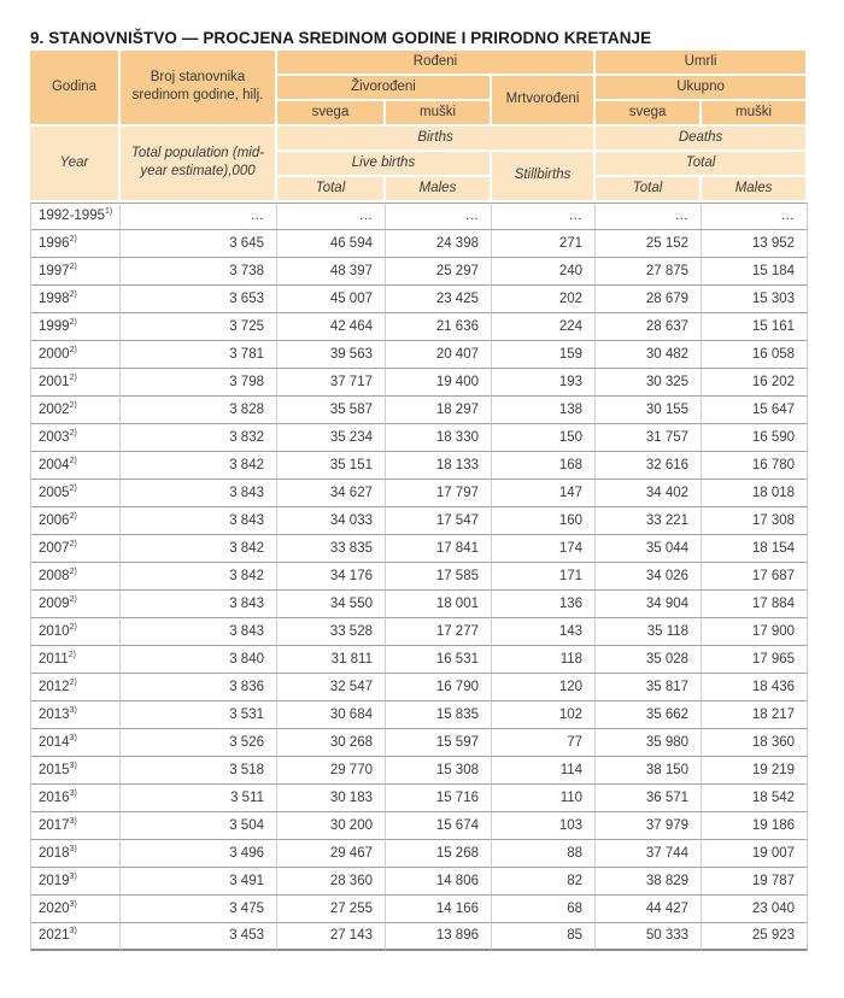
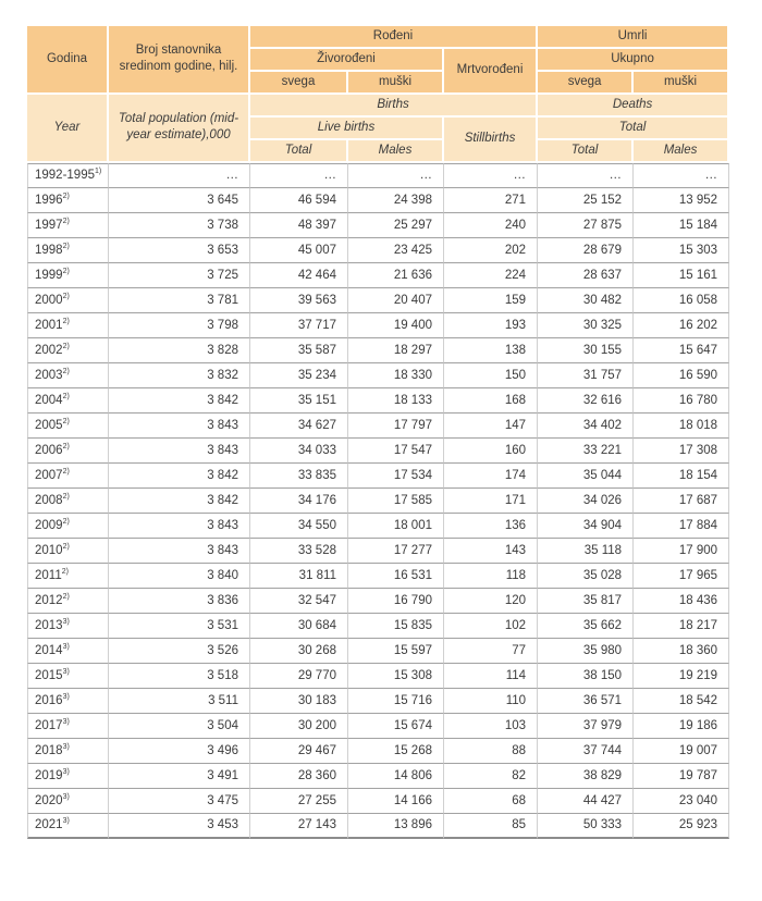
- 9. STANOVNIŠTVO — PROCJENA SREDINOM GODINE I PRIRODNO KRETANJE
  Godina	Broj stanovnika sredinom godine, hilj.	Rođeni	Umrli
  Živorođeni	Mrtvorođeni	Ukupno
  svega	muški	svega	muški
  Year	Total population (mid-year estimate),000	Births	Deaths
  Live births	Stillbirths	Total
  Total	Males	Total	Males
  1992-1995	…	…	…	…	…	…
  1996	3 645	46 594	24 398	271	25 152	13 952
  1997	3 738	48 397	25 297	240	27 875	15 184
  1998	3 653	45 007	23 425	202	28 679	15 303
  1999	3 725	42 464	21 636	224	28 637	15 161
  2000	3 781	39 563	20 407	159	30 482	16 058
  2001	3 798	37 717	19 400	193	30 325	16 202
  2002	3 828	35 587	18 297	138	30 155	15 647
  2003	3 832	35 234	18 330	150	31 757	16 590
  2004	3 842	35 151	18 133	168	32 616	16 780
  2005	3 843	34 627	17 797	147	34 402	18 018
  2006	3 843	34 033	17 547	160	33 221	17 308
- 2007	3 842	33 835	17 841	174	35 044	18 154
+ 2007	3 842	33 835	17 534	174	35 044	18 154
  2008	3 842	34 176	17 585	171	34 026	17 687
  2009	3 843	34 550	18 001	136	34 904	17 884
  2010	3 843	33 528	17 277	143	35 118	17 900
  2011	3 840	31 811	16 531	118	35 028	17 965
  2012	3 836	32 547	16 790	120	35 817	18 436
  2013	3 531	30 684	15 835	102	35 662	18 217
  2014	3 526	30 268	15 597	77	35 980	18 360
  2015	3 518	29 770	15 308	114	38 150	19 219
  2016	3 511	30 183	15 716	110	36 571	18 542
  2017	3 504	30 200	15 674	103	37 979	19 186
  2018	3 496	29 467	15 268	88	37 744	19 007
  2019	3 491	28 360	14 806	82	38 829	19 787
  2020	3 475	27 255	14 166	68	44 427	23 040
  2021	3 453	27 143	13 896	85	50 333	25 923
